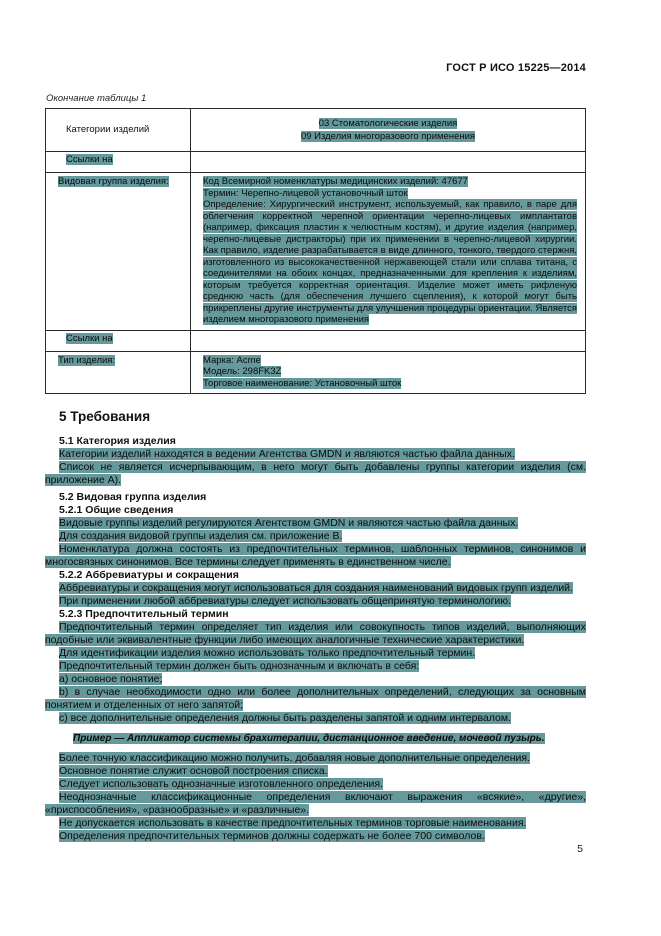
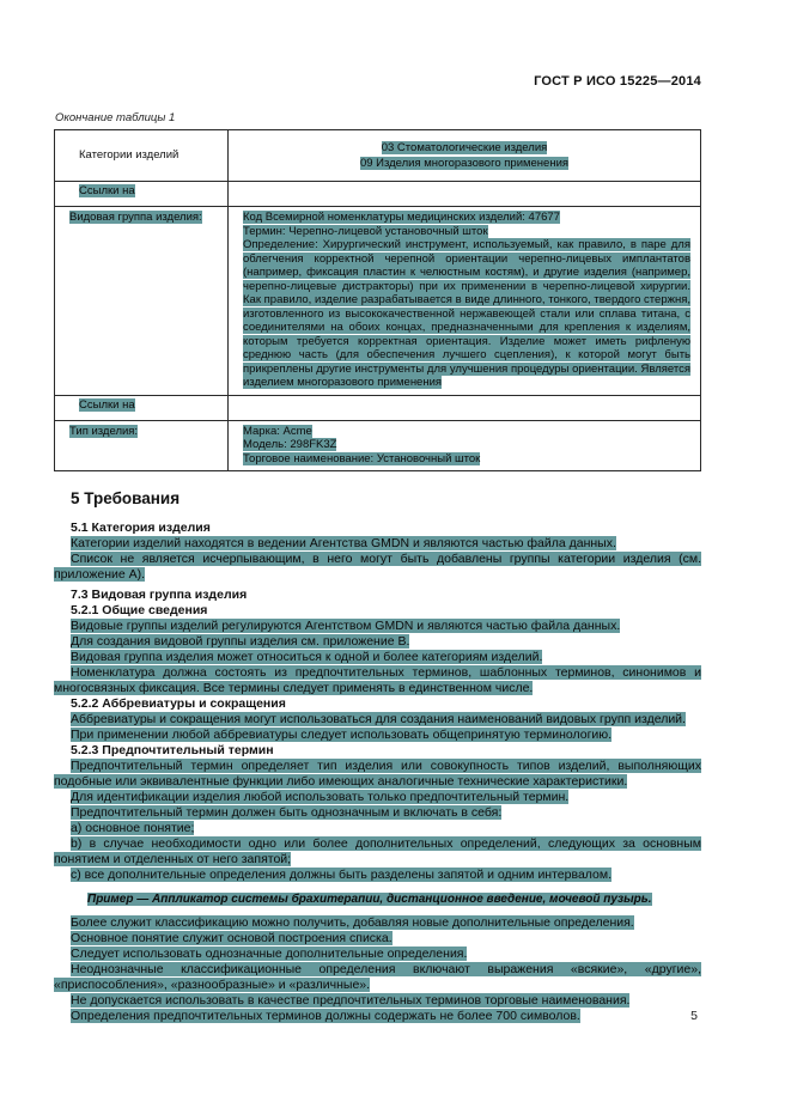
  ГОСТ Р ИСО 15225—2014
  Окончание таблицы 1
  Категории изделий	03 Стоматологические изделия 09 Изделия многоразового применения
  Ссылки на
  Видовая группа изделия:	Код Всемирной номенклатуры медицинских изделий: 47677 Термин: Черепно-лицевой установочный шток Определение: Хирургический инструмент, используемый, как правило, в паре для облегчения корректной черепной ориентации черепно-лицевых имплантатов (например, фиксация пластин к челюстным костям), и другие изделия (например, черепно-лицевые дистракторы) при их применении в черепно-лицевой хирургии. Как правило, изделие разрабатывается в виде длинного, тонкого, твердого стержня, изготовленного из высококачественной нержавеющей стали или сплава титана, с соединителями на обоих концах, предназначенными для крепления к изделиям, которым требуется корректная ориентация. Изделие может иметь рифленую среднюю часть (для обеспечения лучшего сцепления), к которой могут быть прикреплены другие инструменты для улучшения процедуры ориентации. Является изделием многоразового применения
  Ссылки на
  Тип изделия:	Марка: Acme Модель: 298FK3Z Торговое наименование: Установочный шток
  5 Требования
  5.1 Категория изделия
  Категории изделий находятся в ведении Агентства GMDN и являются частью файла данных.
  Список не является исчерпывающим, в него могут быть добавлены группы категории изделия (см. приложение А).
- 5.2 Видовая группа изделия
+ 7.3 Видовая группа изделия
  5.2.1 Общие сведения
  Видовые группы изделий регулируются Агентством GMDN и являются частью файла данных.
  Для создания видовой группы изделия см. приложение В.
+ Видовая группа изделия может относиться к одной и более категориям изделий.
- Номенклатура должна состоять из предпочтительных терминов, шаблонных терминов, синонимов и многосвязных синонимов. Все термины следует применять в единственном числе.
+ Номенклатура должна состоять из предпочтительных терминов, шаблонных терминов, синонимов и многосвязных фиксация. Все термины следует применять в единственном числе.
  5.2.2 Аббревиатуры и сокращения
  Аббревиатуры и сокращения могут использоваться для создания наименований видовых групп изделий.
  При применении любой аббревиатуры следует использовать общепринятую терминологию.
  5.2.3 Предпочтительный термин
  Предпочтительный термин определяет тип изделия или совокупность типов изделий, выполняющих подобные или эквивалентные функции либо имеющих аналогичные технические характеристики.
- Для идентификации изделия можно использовать только предпочтительный термин.
+ Для идентификации изделия любой использовать только предпочтительный термин.
  Предпочтительный термин должен быть однозначным и включать в себя:
  a) основное понятие;
  b) в случае необходимости одно или более дополнительных определений, следующих за основным понятием и отделенных от него запятой;
  c) все дополнительные определения должны быть разделены запятой и одним интервалом.
  Пример — Аппликатор системы брахитерапии, дистанционное введение, мочевой пузырь.
- Более точную классификацию можно получить, добавляя новые дополнительные определения.
+ Более служит классификацию можно получить, добавляя новые дополнительные определения.
  Основное понятие служит основой построения списка.
- Следует использовать однозначные изготовленного определения.
+ Следует использовать однозначные дополнительные определения.
  Неоднозначные классификационные определения включают выражения «всякие», «другие», «приспособления», «разнообразные» и «различные».
  Не допускается использовать в качестве предпочтительных терминов торговые наименования.
  Определения предпочтительных терминов должны содержать не более 700 символов.
  5
